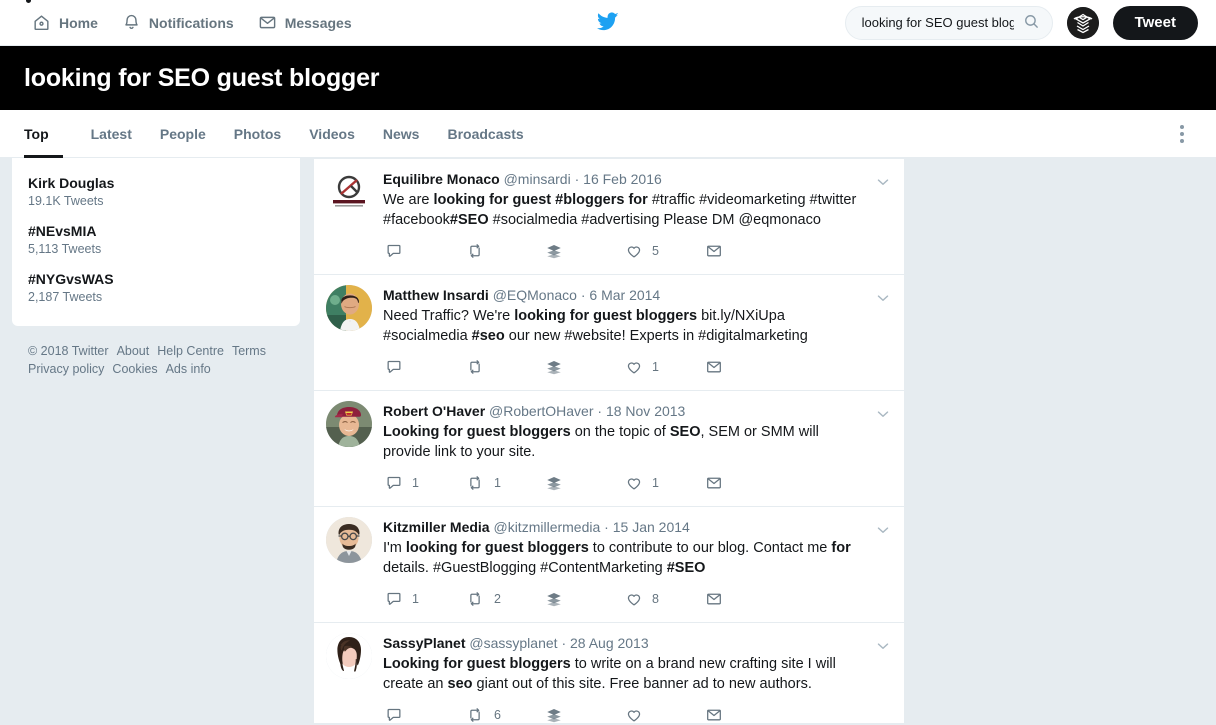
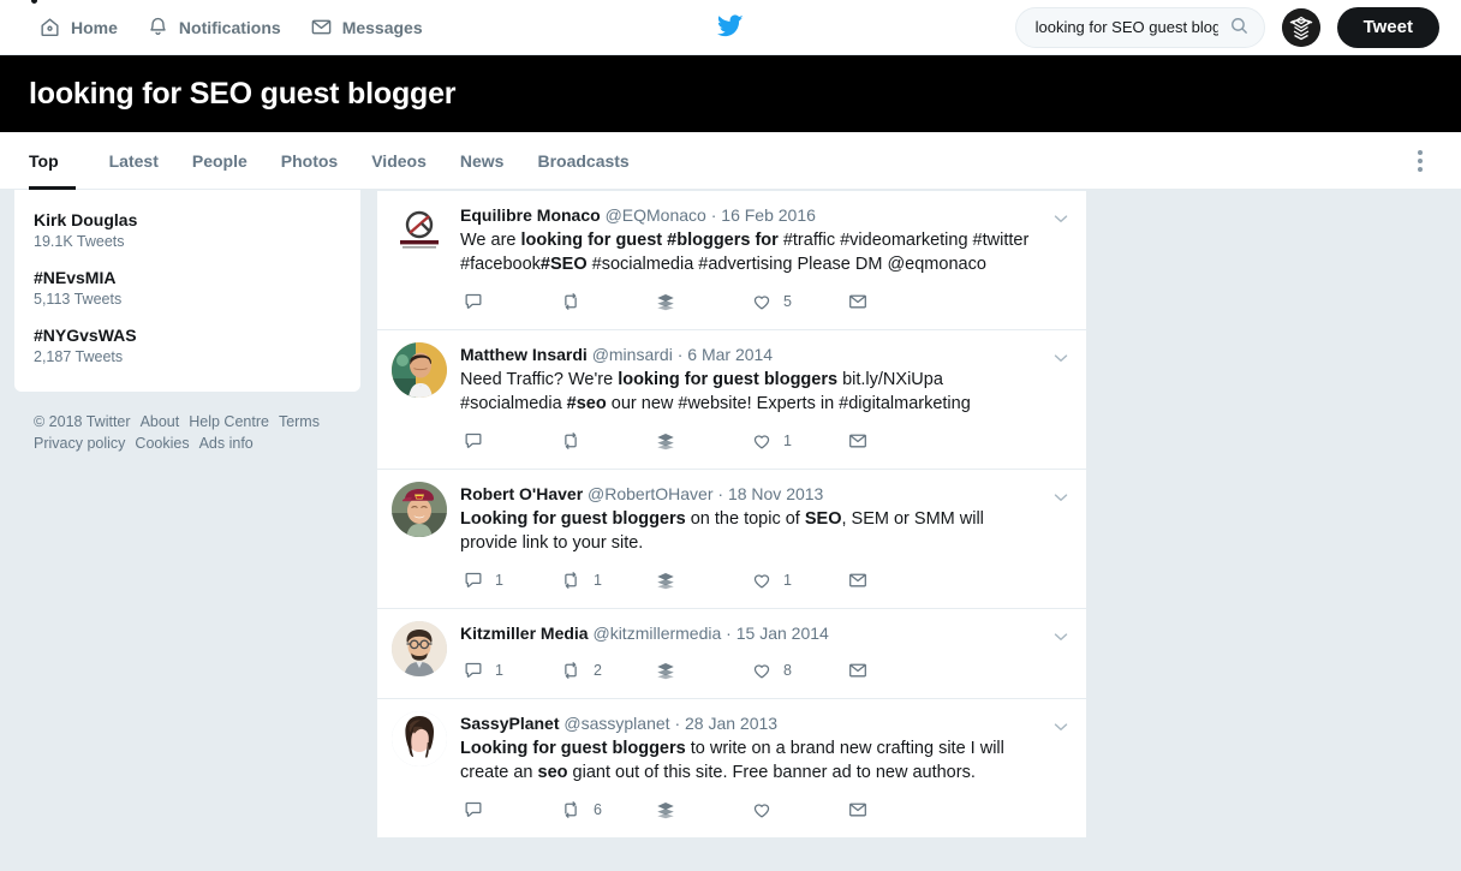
  Home
  Notifications
  Messages
  looking for SEO guest blog
  Tweet
  looking for SEO guest blogger
  Top
  Latest
  People
  Photos
  Videos
  News
  Broadcasts
  Kirk Douglas
  19.1K Tweets
  #NEvsMIA
  5,113 Tweets
  #NYGvsWAS
  2,187 Tweets
  © 2018 Twitter About Help Centre Terms
  Privacy policy Cookies Ads info
- Equilibre Monaco @minsardi · 16 Feb 2016
+ Equilibre Monaco @EQMonaco · 16 Feb 2016
  We are looking for guest #bloggers for #traffic #videomarketing #twitter #facebook#SEO #socialmedia #advertising Please DM @eqmonaco
  5
- Matthew Insardi @EQMonaco · 6 Mar 2014
+ Matthew Insardi @minsardi · 6 Mar 2014
  Need Traffic? We're looking for guest bloggers bit.ly/NXiUpa #socialmedia #seo our new #website! Experts in #digitalmarketing
  1
  Robert O'Haver @RobertOHaver · 18 Nov 2013
  Looking for guest bloggers on the topic of SEO, SEM or SMM will provide link to your site.
  1
  1
  1
  Kitzmiller Media @kitzmillermedia · 15 Jan 2014
- I'm looking for guest bloggers to contribute to our blog. Contact me for details. #GuestBlogging #ContentMarketing #SEO
  1
  2
  8
- SassyPlanet @sassyplanet · 28 Aug 2013
+ SassyPlanet @sassyplanet · 28 Jan 2013
  Looking for guest bloggers to write on a brand new crafting site I will create an seo giant out of this site. Free banner ad to new authors.
  6
